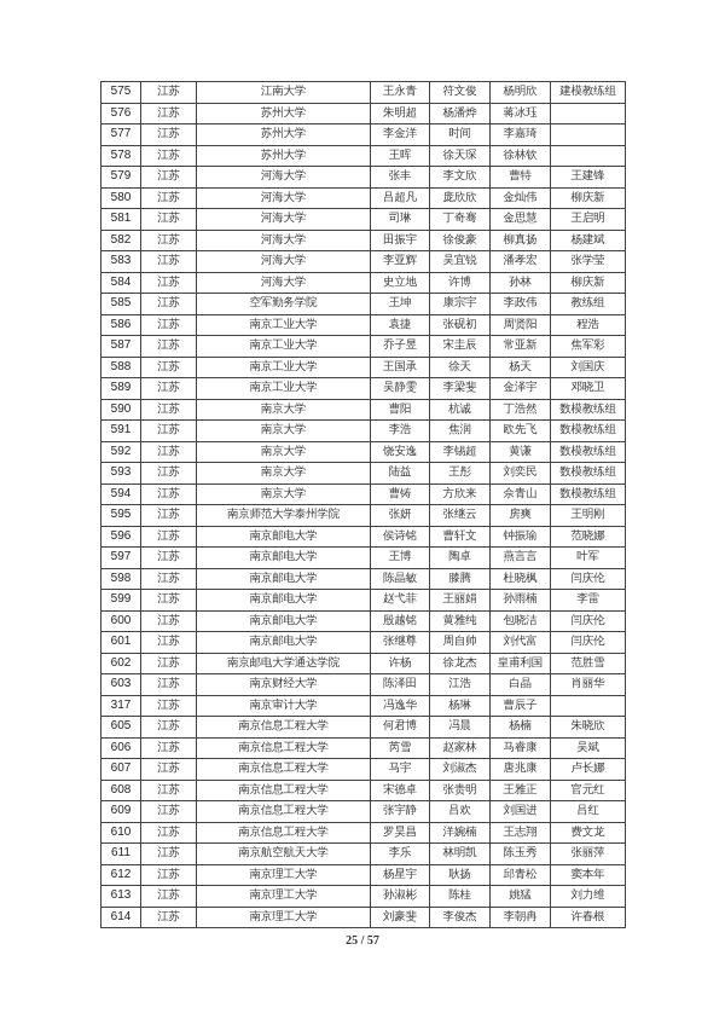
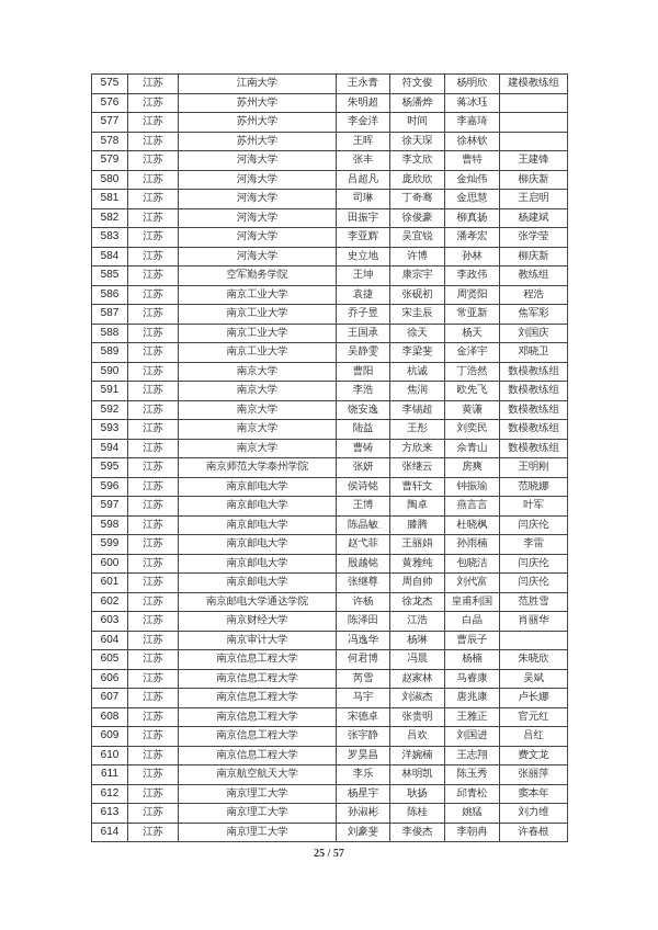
  575	江苏	江南大学	王永青	符文俊	杨明欣	建模教练组
  576	江苏	苏州大学	朱明超	杨潘烨	蒋冰珏
  577	江苏	苏州大学	李金洋	时间	李嘉琦
  578	江苏	苏州大学	王晖	徐天琛	徐林钦
  579	江苏	河海大学	张丰	李文欣	曹特	王建锋
  580	江苏	河海大学	吕超凡	庞欣欣	金灿伟	柳庆新
  581	江苏	河海大学	司琳	丁奇骞	金思慧	王启明
  582	江苏	河海大学	田振宇	徐俊豪	柳真扬	杨建斌
  583	江苏	河海大学	李亚辉	吴宜锐	潘孝宏	张学莹
  584	江苏	河海大学	史立地	许博	孙林	柳庆新
  585	江苏	空军勤务学院	王坤	康宗宇	李政伟	教练组
  586	江苏	南京工业大学	袁捷	张砚初	周贤阳	程浩
  587	江苏	南京工业大学	乔子昱	宋圭辰	常亚新	焦军彩
  588	江苏	南京工业大学	王国承	徐天	杨天	刘国庆
  589	江苏	南京工业大学	吴静雯	李梁斐	金泽宇	邓晓卫
  590	江苏	南京大学	曹阳	杭诚	丁浩然	数模教练组
  591	江苏	南京大学	李浩	焦润	欧先飞	数模教练组
  592	江苏	南京大学	饶安逸	李锡超	黄谦	数模教练组
  593	江苏	南京大学	陆益	王彤	刘奕民	数模教练组
  594	江苏	南京大学	曹铸	方欣来	佘青山	数模教练组
  595	江苏	南京师范大学泰州学院	张妍	张继云	房爽	王明刚
  596	江苏	南京邮电大学	侯诗铭	曹轩文	钟振瑜	范晓娜
  597	江苏	南京邮电大学	王博	陶卓	燕言言	叶军
  598	江苏	南京邮电大学	陈晶敏	滕腾	杜晓枫	闫庆伦
  599	江苏	南京邮电大学	赵弋菲	王丽娟	孙雨楠	李雷
  600	江苏	南京邮电大学	殷越铭	黄雅纯	包晓洁	闫庆伦
  601	江苏	南京邮电大学	张继尊	周自帅	刘代富	闫庆伦
  602	江苏	南京邮电大学通达学院	许杨	徐龙杰	皇甫利国	范胜雪
  603	江苏	南京财经大学	陈泽田	江浩	白晶	肖丽华
- 317	江苏	南京审计大学	冯逸华	杨琳	曹辰子
+ 604	江苏	南京审计大学	冯逸华	杨琳	曹辰子
  605	江苏	南京信息工程大学	何君博	冯晨	杨楠	朱晓欣
  606	江苏	南京信息工程大学	芮雪	赵家林	马睿康	吴斌
  607	江苏	南京信息工程大学	马宇	刘淑杰	唐兆康	卢长娜
  608	江苏	南京信息工程大学	宋德卓	张贵明	王雅正	官元红
  609	江苏	南京信息工程大学	张宇静	吕欢	刘国进	吕红
  610	江苏	南京信息工程大学	罗昊昌	洋婉楠	王志翔	费文龙
  611	江苏	南京航空航天大学	李乐	林明凯	陈玉秀	张丽萍
  612	江苏	南京理工大学	杨星宇	耿扬	邱青松	窦本年
  613	江苏	南京理工大学	孙淑彬	陈桂	姚猛	刘力维
  614	江苏	南京理工大学	刘豪斐	李俊杰	李朝冉	许春根
  25 / 57
